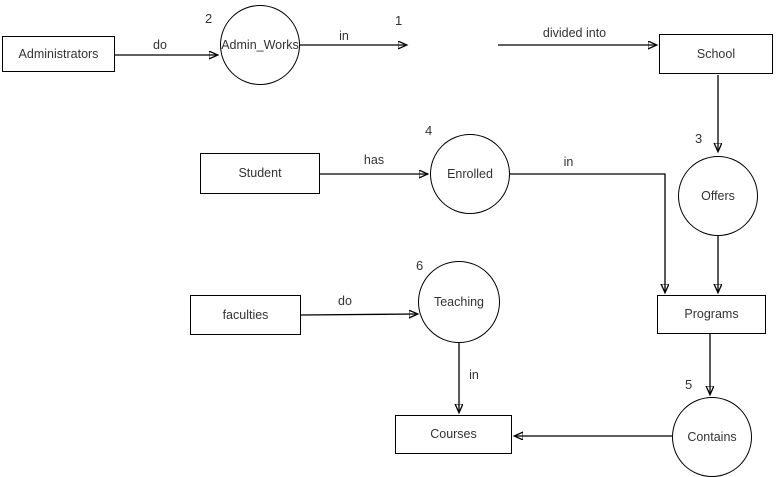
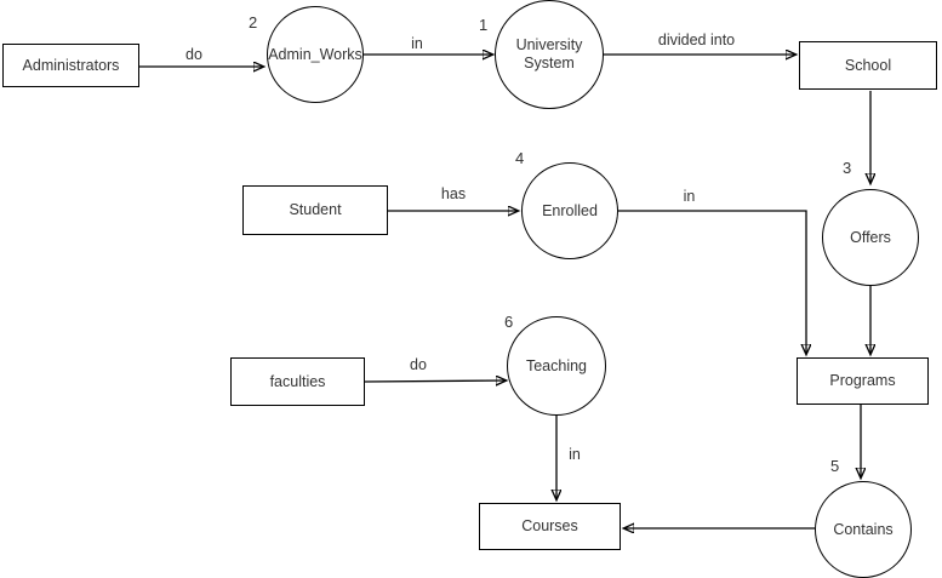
  Administrators
  School
  Student
  faculties
  Programs
  Courses
  Admin_Works
+ University System
  Enrolled
  Offers
  Teaching
  Contains
  2
  1
  4
  3
  6
  5
  do
  in
  divided into
  has
  in
  do
  in
